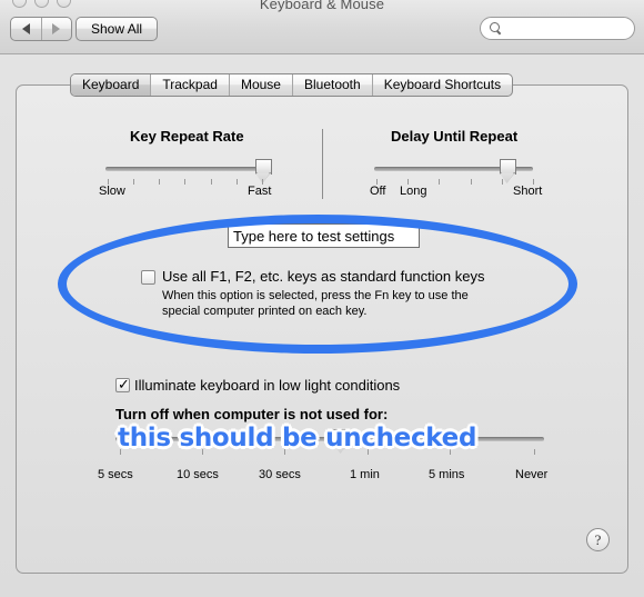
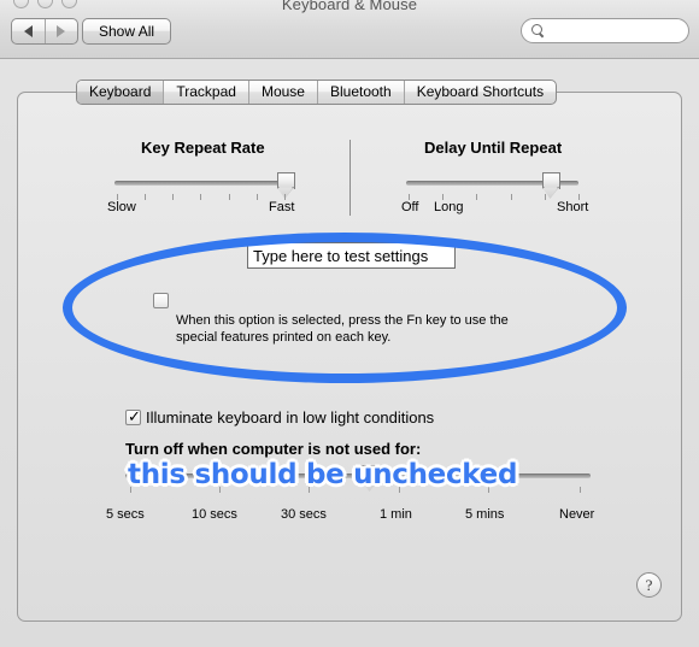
  Keyboard & Mouse
  Show All
  Keyboard
  Trackpad
  Mouse
  Bluetooth
  Keyboard Shortcuts
  Key Repeat Rate
  Slow
  Fast
  Delay Until Repeat
  Off
  Long
  Short
  Type here to test settings
- Use all F1, F2, etc. keys as standard function keys
  When this option is selected, press the Fn key to use the
- special computer printed on each key.
+ special features printed on each key.
  ✓
  Illuminate keyboard in low light conditions
  Turn off when computer is not used for:
  5 secs
  10 secs
  30 secs
  1 min
  5 mins
  Never
  ?
  this should be unchecked
